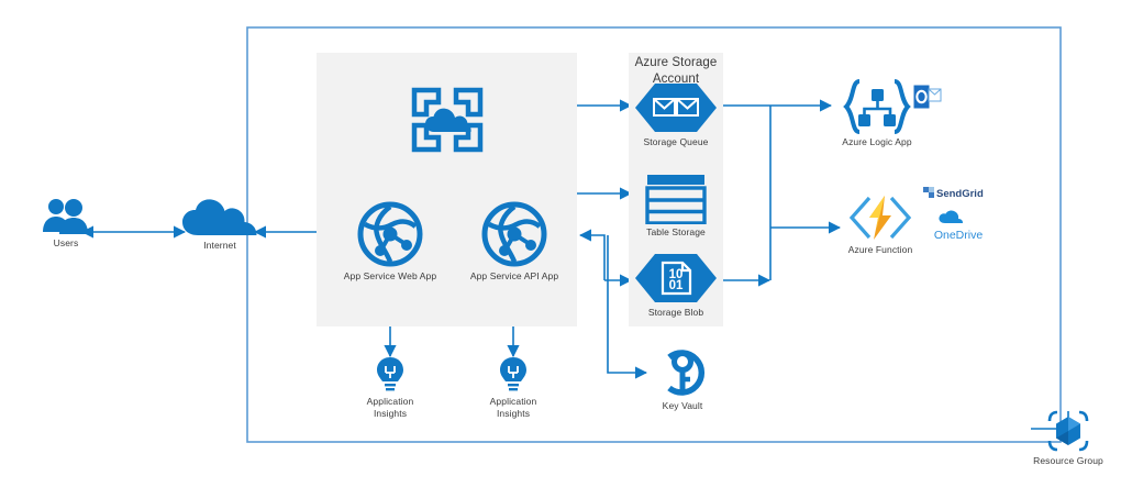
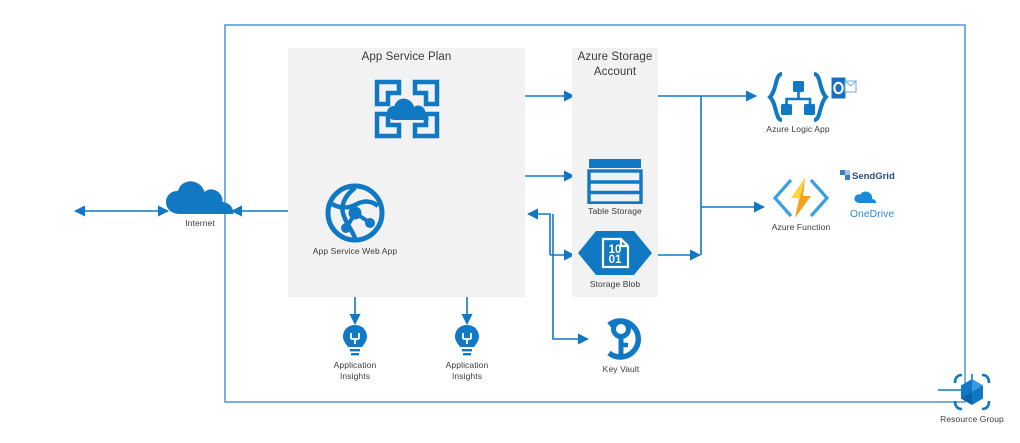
+ App Service Plan
  Azure Storage
  Account
- Users
  Internet
  App Service Web App
- App Service API App
- Storage Queue
  Table Storage
  10
  01
  Storage Blob
  Azure Logic App
  Azure Function
  SendGrid
  OneDrive
  Application
  Insights
  Application
  Insights
  Key Vault
  Resource Group
